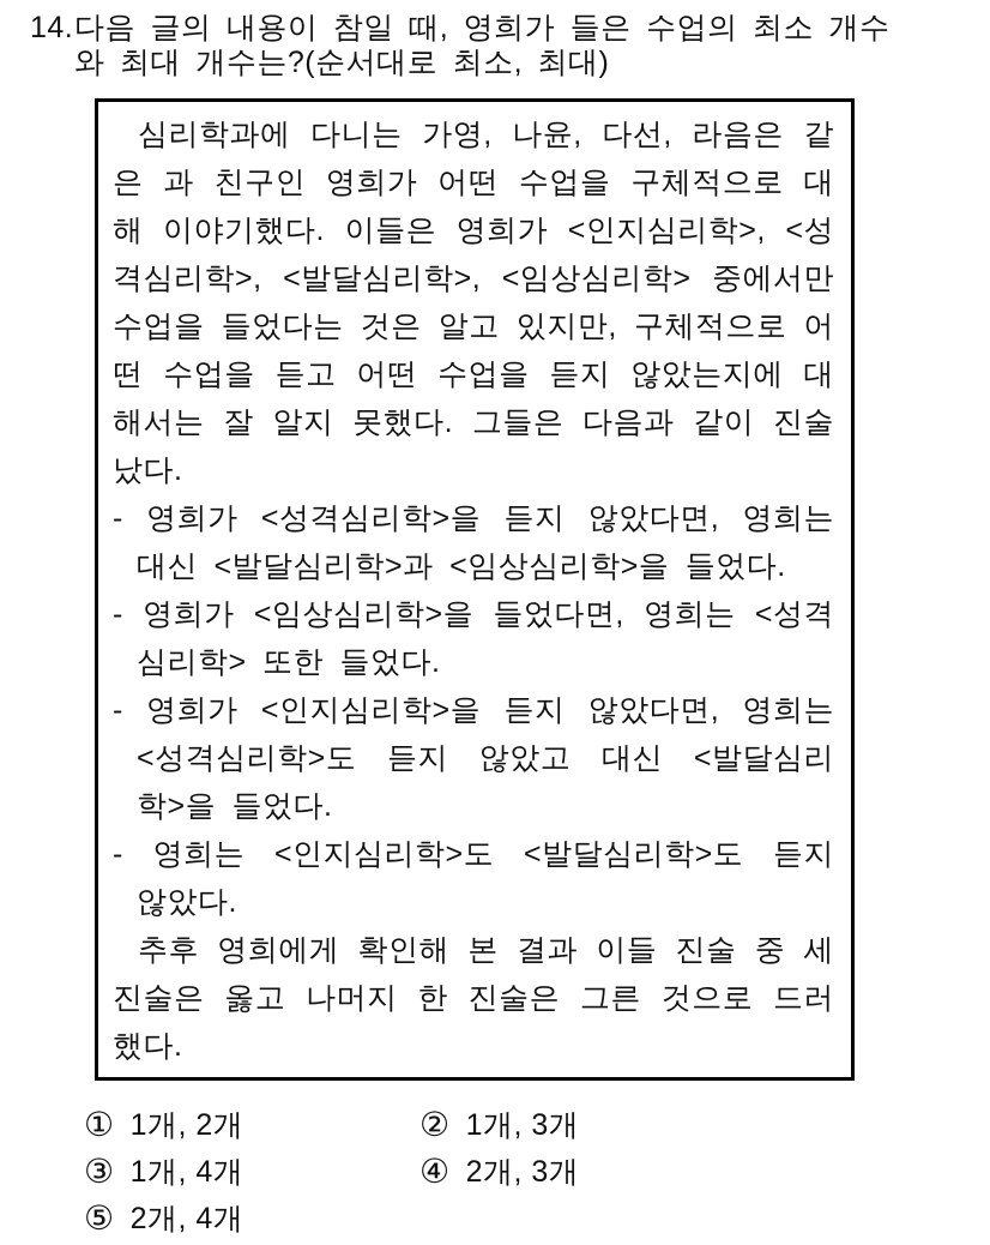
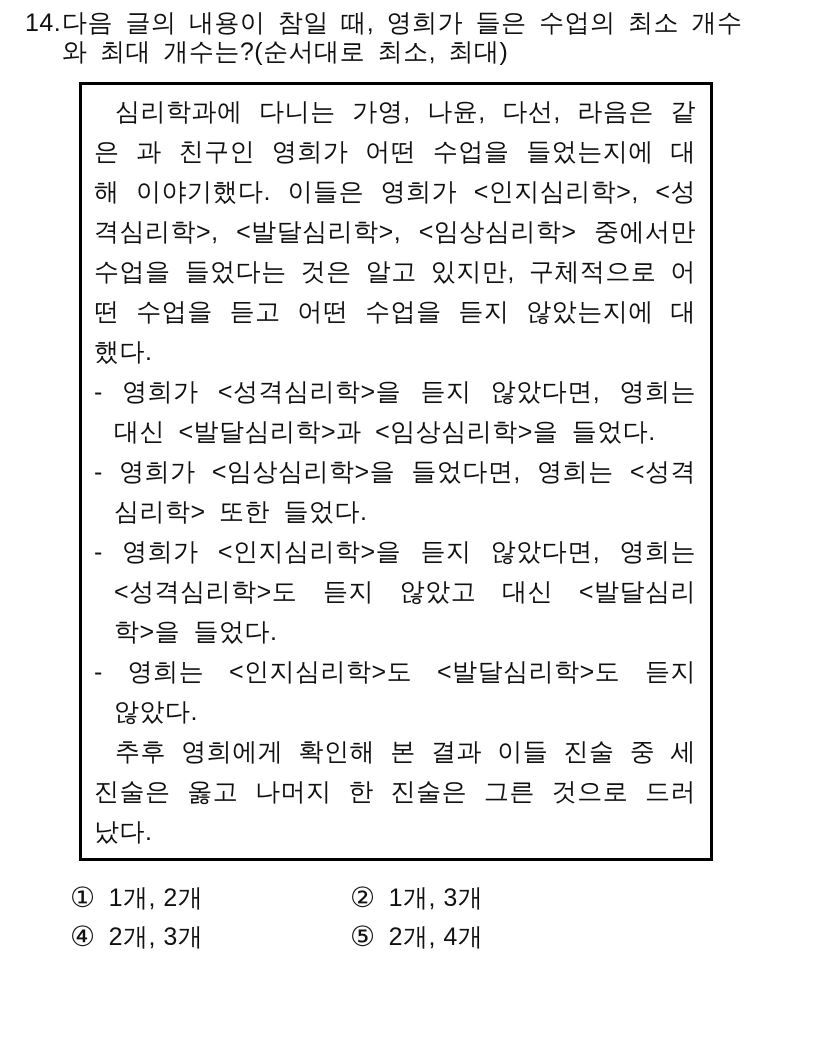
  14.
  다음 글의 내용이 참일 때, 영희가 들은 수업의 최소 개수
  와 최대 개수는?(순서대로 최소, 최대)
  심리학과에 다니는 가영, 나윤, 다선, 라음은 같
- 은 과 친구인 영희가 어떤 수업을 구체적으로 대
+ 은 과 친구인 영희가 어떤 수업을 들었는지에 대
  해 이야기했다. 이들은 영희가 <인지심리학>, <성
  격심리학>, <발달심리학>, <임상심리학> 중에서만
  수업을 들었다는 것은 알고 있지만, 구체적으로 어
  떤 수업을 듣고 어떤 수업을 듣지 않았는지에 대
- 해서는 잘 알지 못했다. 그들은 다음과 같이 진술
- 났다.
+ 했다.
  - 영희가 <성격심리학>을 듣지 않았다면, 영희는
  대신 <발달심리학>과 <임상심리학>을 들었다.
  - 영희가 <임상심리학>을 들었다면, 영희는 <성격
  심리학> 또한 들었다.
  - 영희가 <인지심리학>을 듣지 않았다면, 영희는
  <성격심리학>도 듣지 않았고 대신 <발달심리
  학>을 들었다.
  - 영희는 <인지심리학>도 <발달심리학>도 듣지
  않았다.
  추후 영희에게 확인해 본 결과 이들 진술 중 세
  진술은 옳고 나머지 한 진술은 그른 것으로 드러
- 했다.
+ 났다.
  ①
  1개, 2개
  ②
  1개, 3개
- ③
- 1개, 4개
  ④
  2개, 3개
  ⑤
  2개, 4개
